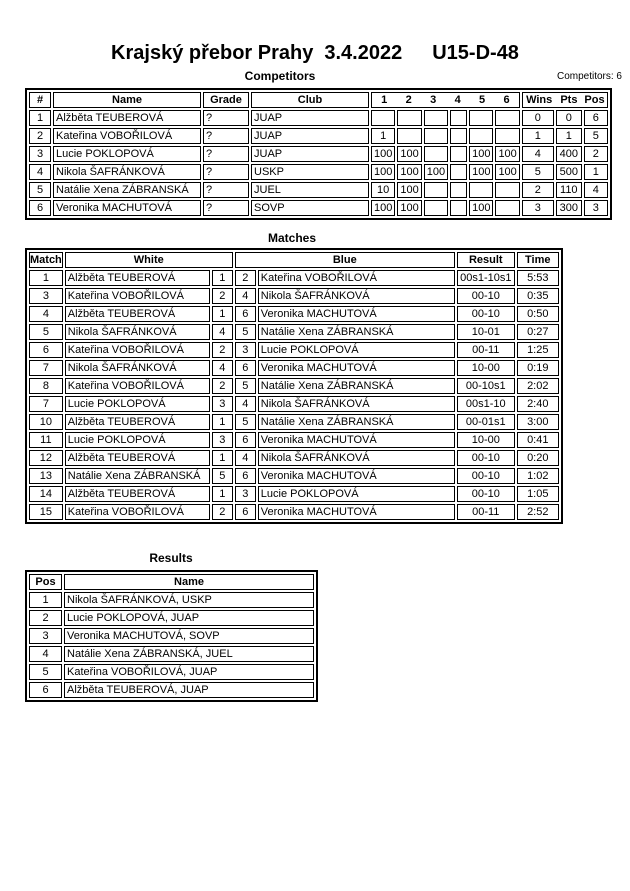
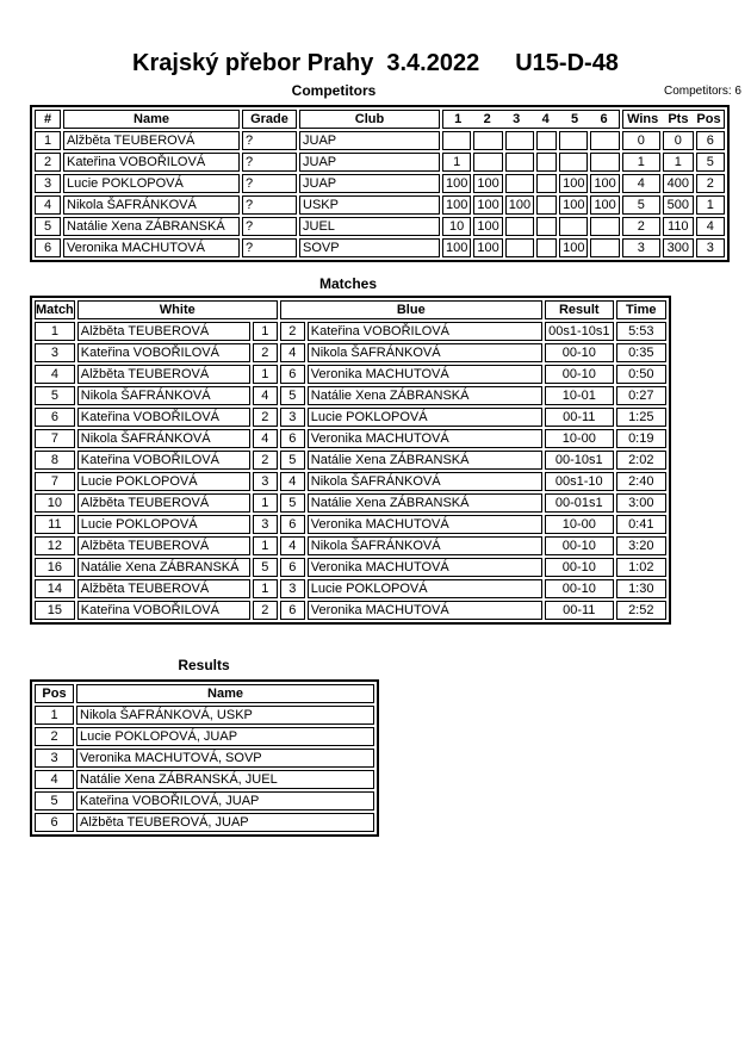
  Krajský přebor Prahy
  3.4.2022
  U15-D-48
  Competitors
  Competitors: 6
  #	Name	Grade	Club	1 2 3 4 5 6	Wins Pts Pos
  1	Alžběta TEUBEROVÁ	?	JUAP							0	0	6
  2	Kateřina VOBOŘILOVÁ	?	JUAP	1						1	1	5
  3	Lucie POKLOPOVÁ	?	JUAP	100	100			100	100	4	400	2
  4	Nikola ŠAFRÁNKOVÁ	?	USKP	100	100	100		100	100	5	500	1
  5	Natálie Xena ZÁBRANSKÁ	?	JUEL	10	100					2	110	4
  6	Veronika MACHUTOVÁ	?	SOVP	100	100			100		3	300	3
  Matches
  Match	White	Blue	Result	Time
  1	Alžběta TEUBEROVÁ	1	2	Kateřina VOBOŘILOVÁ	00s1-10s1	5:53
  3	Kateřina VOBOŘILOVÁ	2	4	Nikola ŠAFRÁNKOVÁ	00-10	0:35
  4	Alžběta TEUBEROVÁ	1	6	Veronika MACHUTOVÁ	00-10	0:50
  5	Nikola ŠAFRÁNKOVÁ	4	5	Natálie Xena ZÁBRANSKÁ	10-01	0:27
  6	Kateřina VOBOŘILOVÁ	2	3	Lucie POKLOPOVÁ	00-11	1:25
  7	Nikola ŠAFRÁNKOVÁ	4	6	Veronika MACHUTOVÁ	10-00	0:19
  8	Kateřina VOBOŘILOVÁ	2	5	Natálie Xena ZÁBRANSKÁ	00-10s1	2:02
  7	Lucie POKLOPOVÁ	3	4	Nikola ŠAFRÁNKOVÁ	00s1-10	2:40
  10	Alžběta TEUBEROVÁ	1	5	Natálie Xena ZÁBRANSKÁ	00-01s1	3:00
  11	Lucie POKLOPOVÁ	3	6	Veronika MACHUTOVÁ	10-00	0:41
- 12	Alžběta TEUBEROVÁ	1	4	Nikola ŠAFRÁNKOVÁ	00-10	0:20
+ 12	Alžběta TEUBEROVÁ	1	4	Nikola ŠAFRÁNKOVÁ	00-10	3:20
- 13	Natálie Xena ZÁBRANSKÁ	5	6	Veronika MACHUTOVÁ	00-10	1:02
+ 16	Natálie Xena ZÁBRANSKÁ	5	6	Veronika MACHUTOVÁ	00-10	1:02
- 14	Alžběta TEUBEROVÁ	1	3	Lucie POKLOPOVÁ	00-10	1:05
+ 14	Alžběta TEUBEROVÁ	1	3	Lucie POKLOPOVÁ	00-10	1:30
  15	Kateřina VOBOŘILOVÁ	2	6	Veronika MACHUTOVÁ	00-11	2:52
  Results
  Pos	Name
  1	Nikola ŠAFRÁNKOVÁ, USKP
  2	Lucie POKLOPOVÁ, JUAP
  3	Veronika MACHUTOVÁ, SOVP
  4	Natálie Xena ZÁBRANSKÁ, JUEL
  5	Kateřina VOBOŘILOVÁ, JUAP
  6	Alžběta TEUBEROVÁ, JUAP
